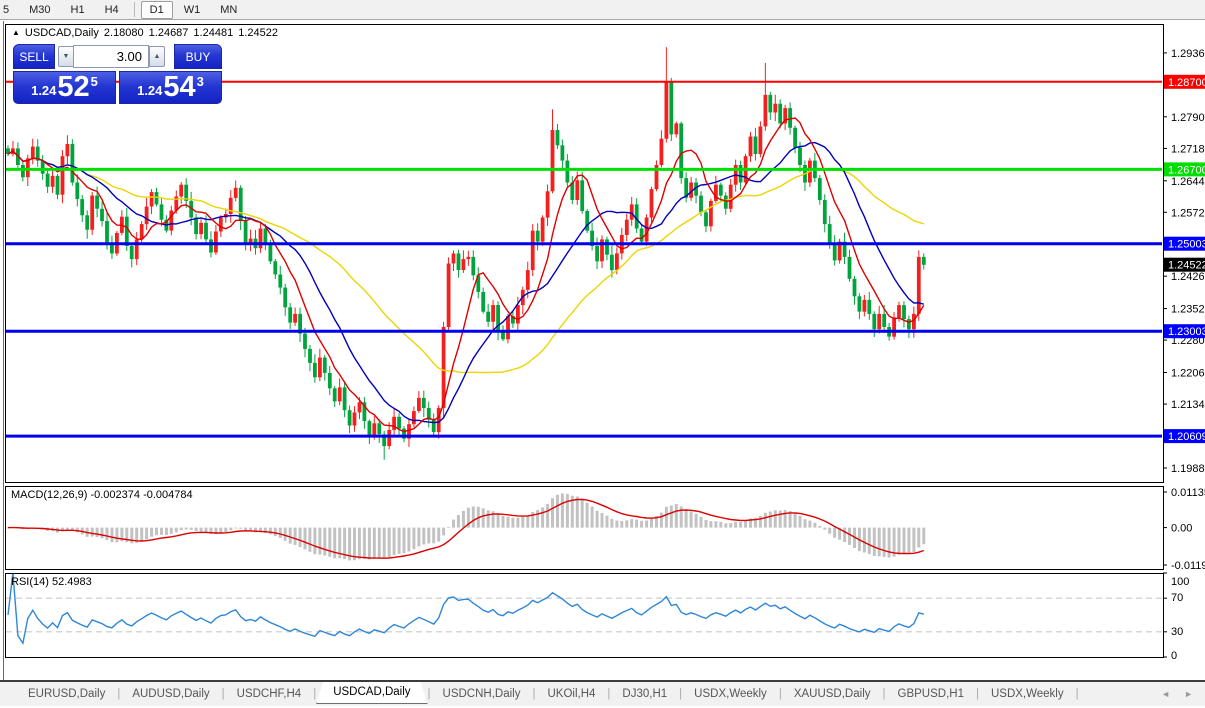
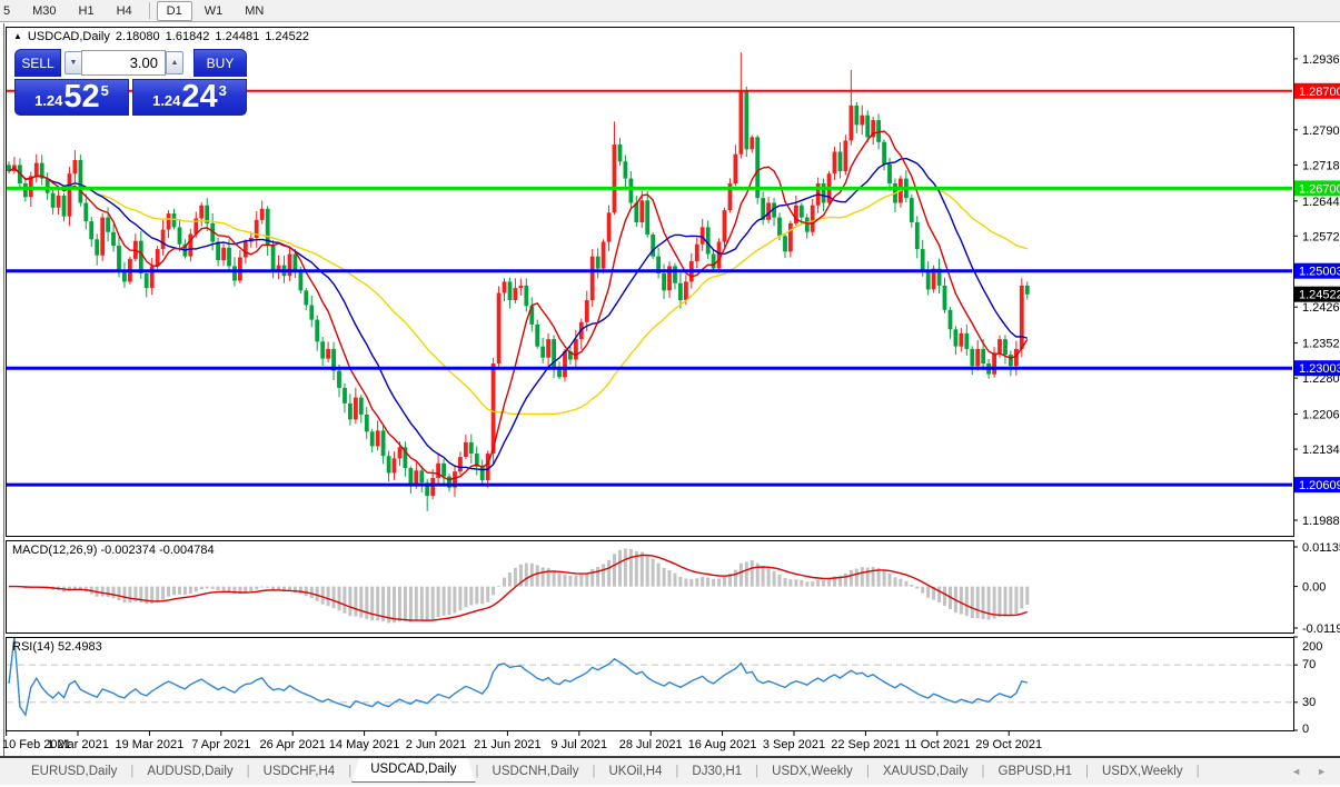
  5
  M30
  H1
  H4
  D1
  W1
  MN
  MACD(12,26,9) -0.002374 -0.004784
  RSI(14) 52.4983
  1.2936
  1.2790
  1.2718
  1.2644
  1.2572
  1.2426
  1.2352
  1.2280
  1.2206
  1.2134
  1.1988
  1.2870
  1.2670
  1.2500
  1.2452
  1.2300
  1.2060
  0.0113
  0.00
  -0.0119
- 100
+ 200
  70
  30
  0
+ 10 Feb 2021
+ 1 Mar 2021
+ 19 Mar 2021
+ 7 Apr 2021
+ 26 Apr 2021
+ 14 May 2021
+ 2 Jun 2021
+ 21 Jun 2021
+ 9 Jul 2021
+ 28 Jul 2021
+ 16 Aug 2021
+ 3 Sep 2021
+ 22 Sep 2021
+ 11 Oct 2021
+ 29 Oct 2021
  ▲
  USDCAD,Daily
  2.18080
- 1.24687
+ 1.61842
  1.24481
  1.24522
  SELL
  3.00
  BUY
  1.24
  52
  5
  1.24
- 54
+ 24
  3
  EURUSD,Daily
  |
  AUDUSD,Daily
  |
  USDCHF,H4
  |
  USDCAD,Daily
  |
  USDCNH,Daily
  |
  UKOil,H4
  |
  DJ30,H1
  |
  USDX,Weekly
  |
  XAUUSD,Daily
  |
  GBPUSD,H1
  |
  USDX,Weekly
  |
  ◄
  ►
